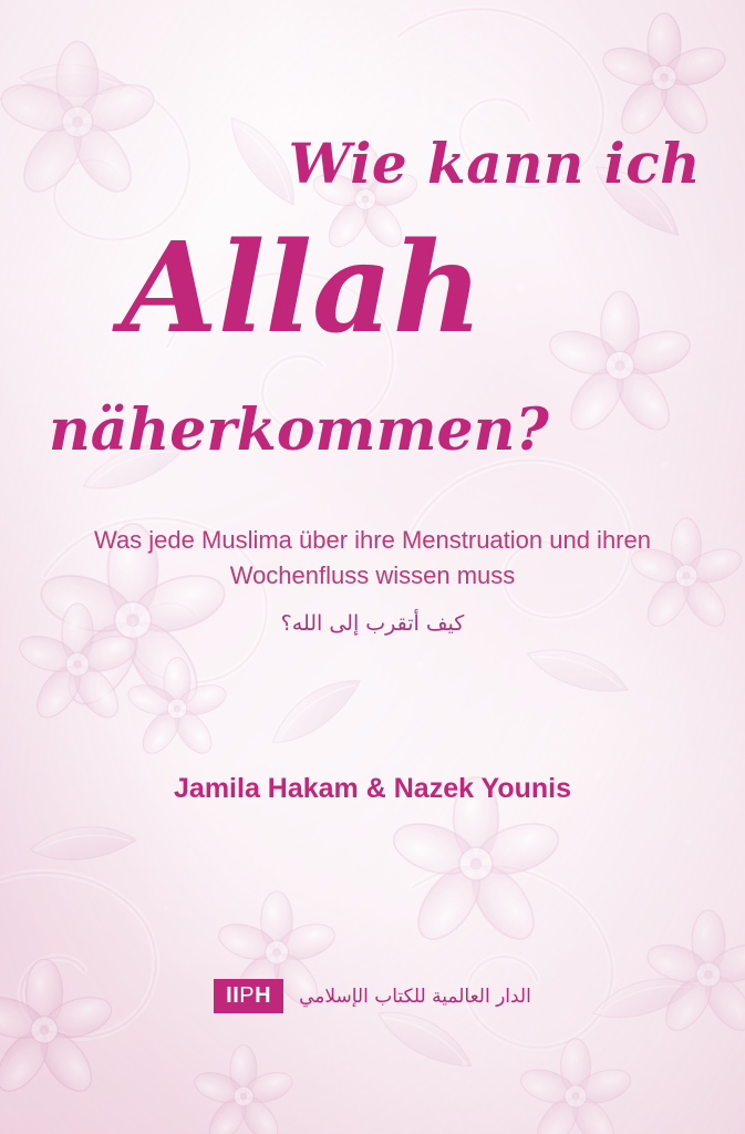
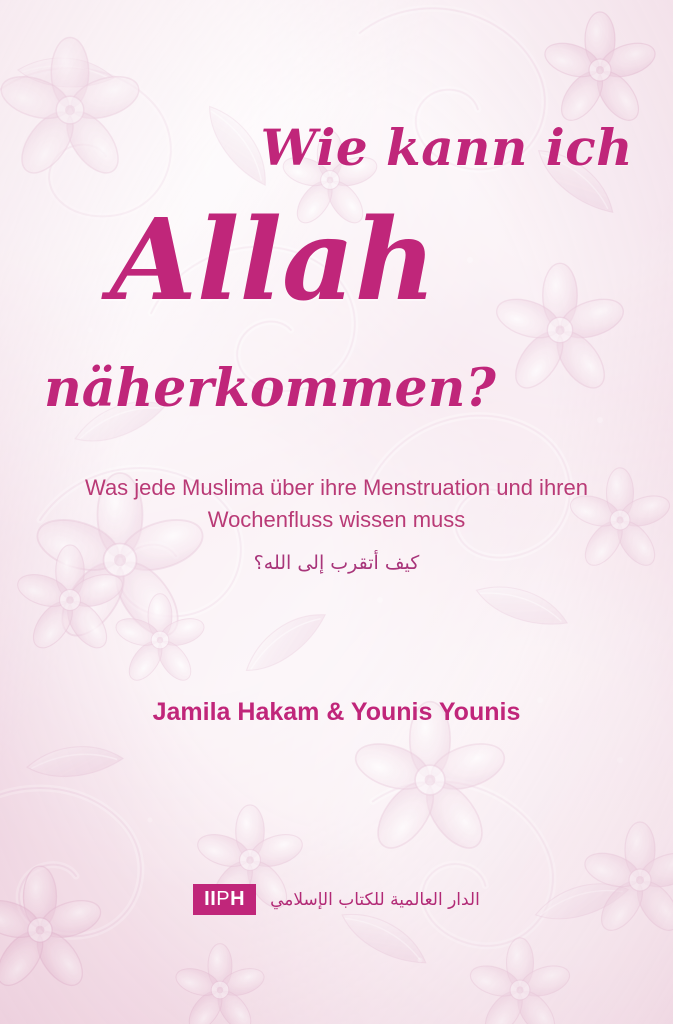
  Wie kann ich
  Allah
  näherkommen?
  Was jede Muslima über ihre Menstruation und ihren Wochenfluss wissen muss
  كيف أتقرب إلى الله؟
- Jamila Hakam & Nazek Younis
+ Jamila Hakam & Younis Younis
  IIPH
  الدار العالمية للكتاب الإسلامي
